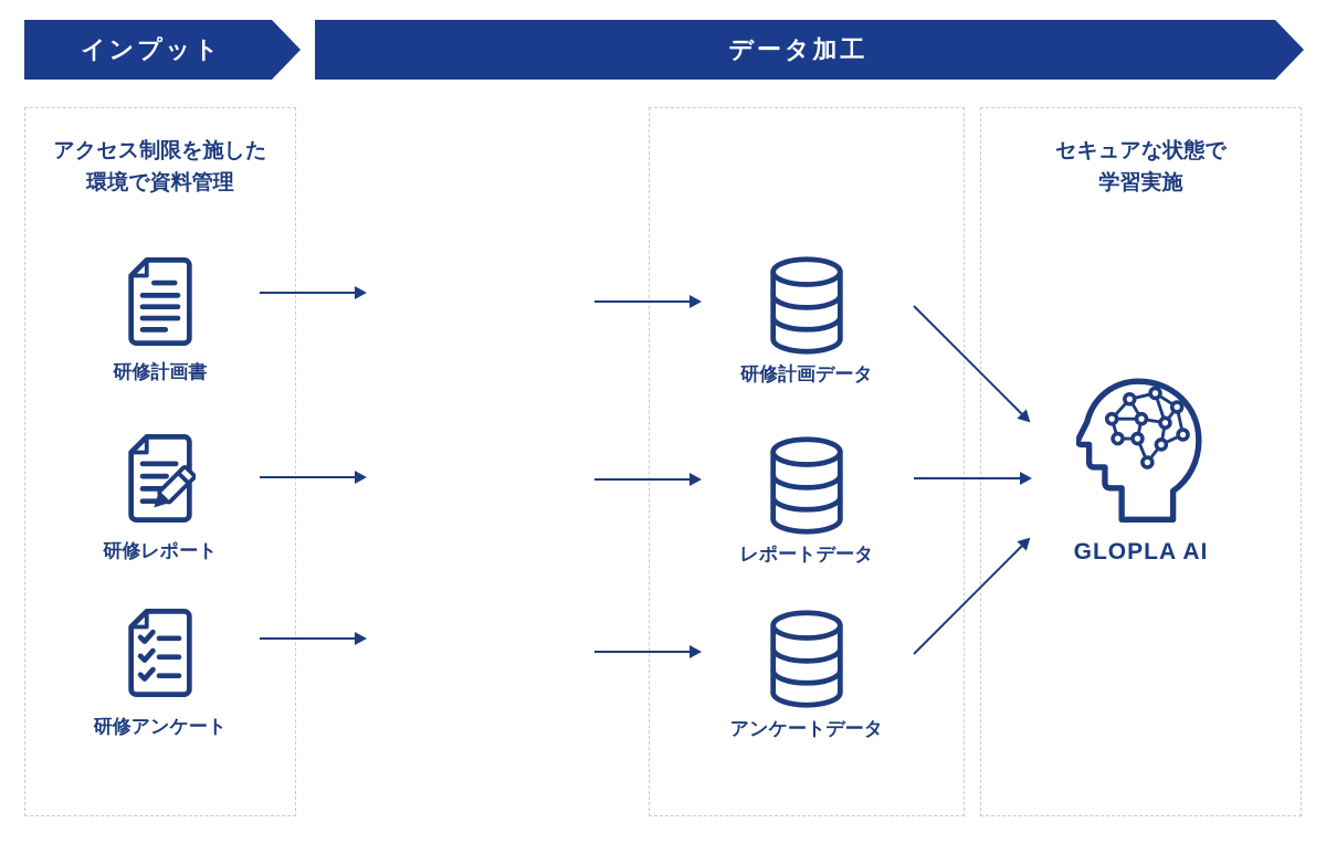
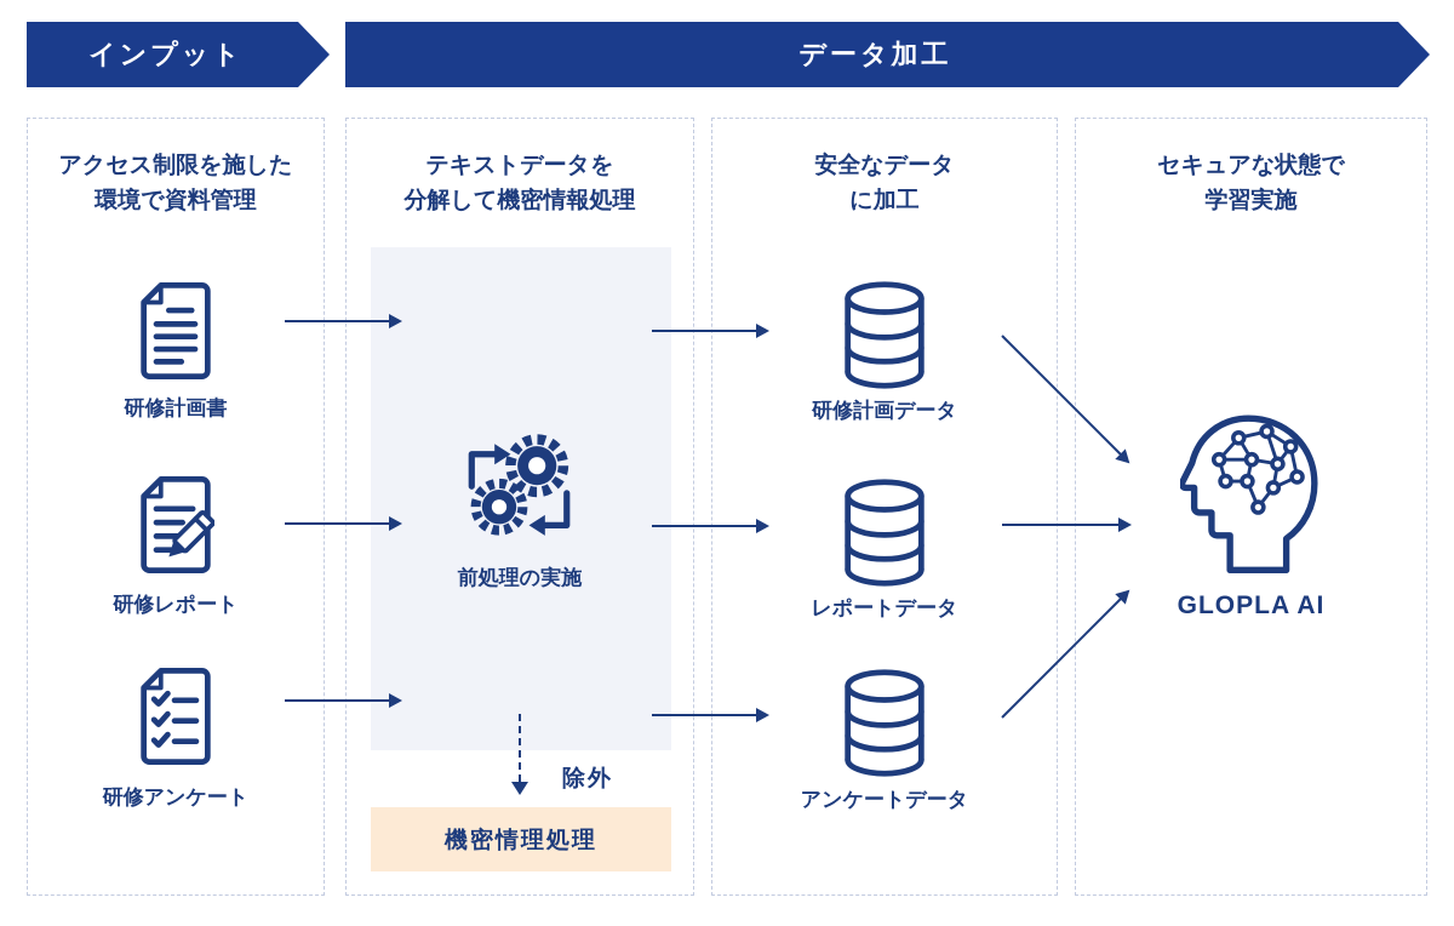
  インプット
  データ加工
  アクセス制限を施した
  環境で資料管理
  研修計画書
  研修レポート
  研修アンケート
+ テキストデータを
+ 分解して機密情報処理
+ 前処理の実施
+ 除外
+ 機密情理処理
+ 安全なデータ
+ に加工
  研修計画データ
  レポートデータ
  アンケートデータ
  セキュアな状態で
  学習実施
  GLOPLA AI
